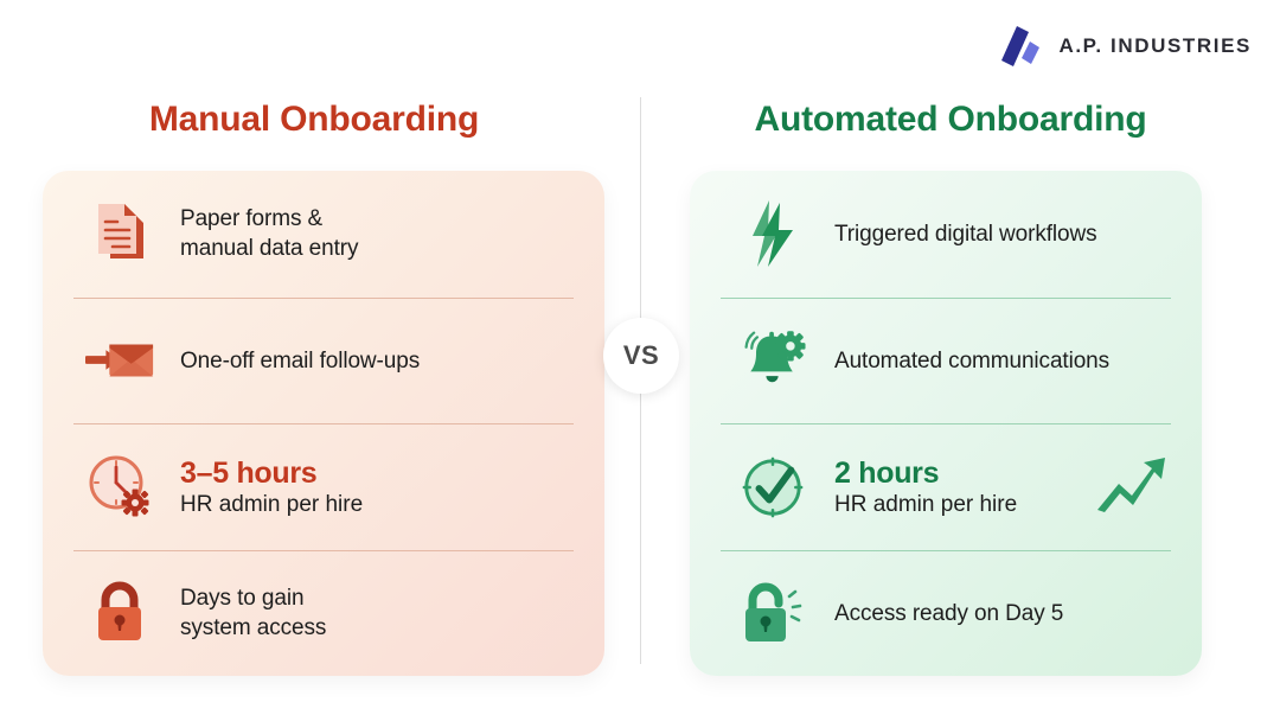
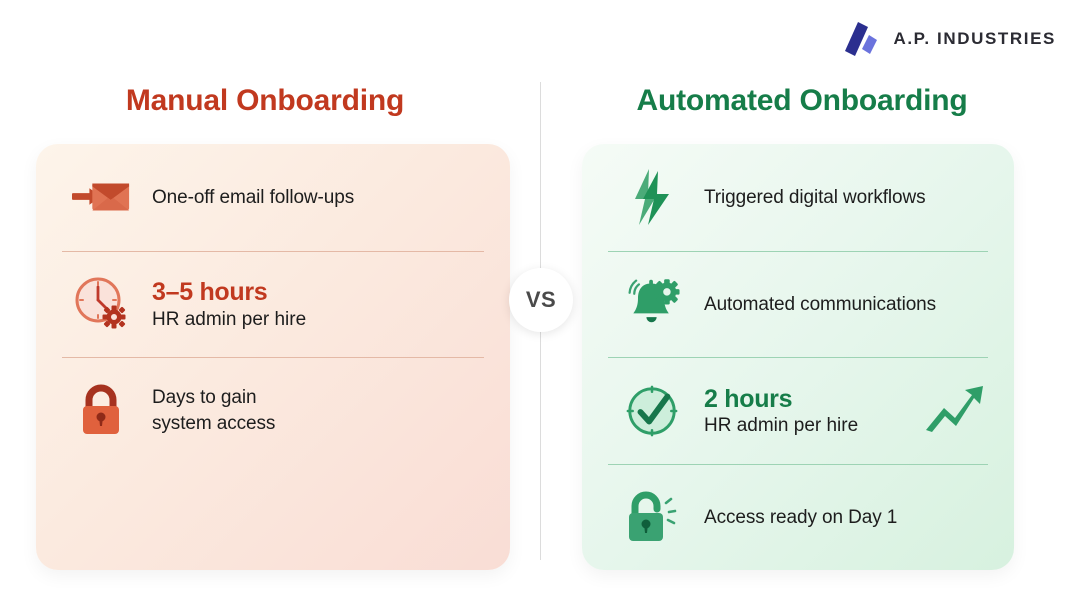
  A.P. INDUSTRIES
  Manual Onboarding
  Automated Onboarding
  VS
- Paper forms &
- manual data entry
  One-off email follow-ups
  3–5 hours
  HR admin per hire
  Days to gain
  system access
  Triggered digital workflows
  Automated communications
  2 hours
  HR admin per hire
- Access ready on Day 5
+ Access ready on Day 1
